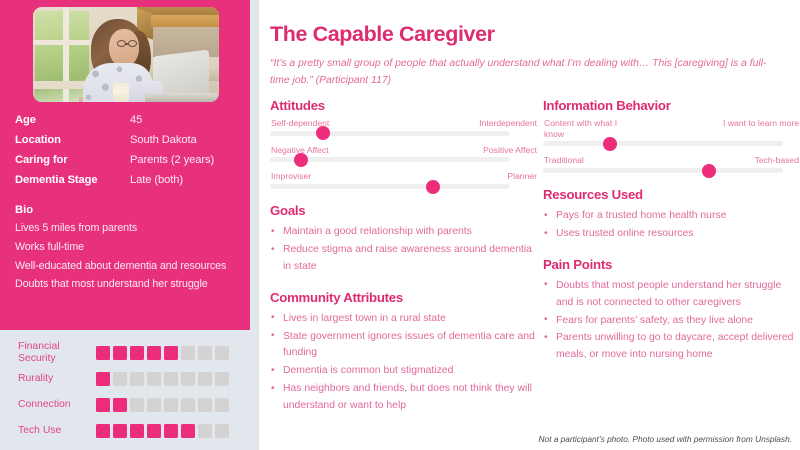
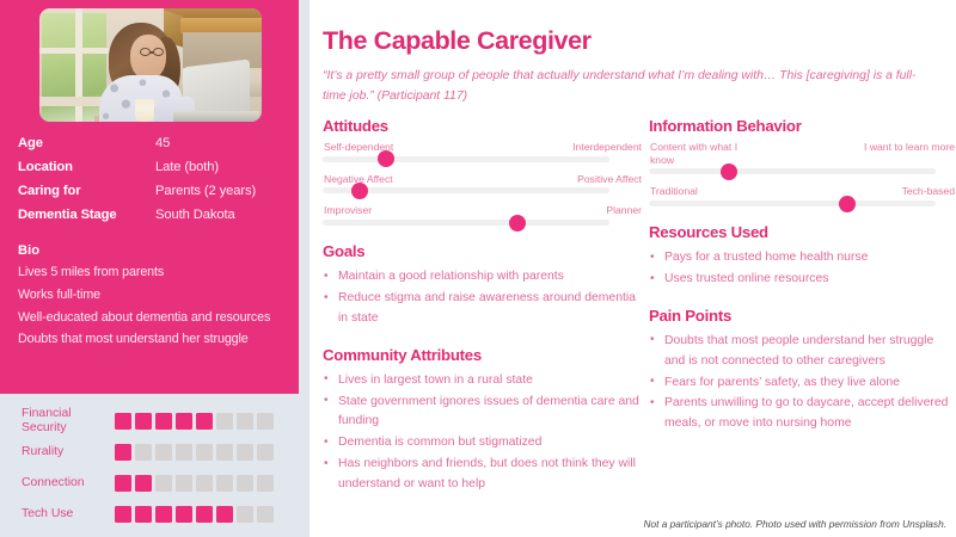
  Age
  45
  Location
- South Dakota
+ Late (both)
  Caring for
  Parents (2 years)
  Dementia Stage
- Late (both)
+ South Dakota
  Bio
  Lives 5 miles from parents
  Works full-time
  Well-educated about dementia and resources
  Doubts that most understand her struggle
  Financial Security
  Rurality
  Connection
  Tech Use
  The Capable Caregiver
  “It’s a pretty small group of people that actually understand what I’m dealing with… This [caregiving] is a full-time job.” (Participant 117)
  Attitudes
  Self-dependent
  Interdependent
  Negative Affect
  Positive Affect
  Improviser
  Planner
  Goals
  Maintain a good relationship with parents
  Reduce stigma and raise awareness around dementia in state
  Community Attributes
  Lives in largest town in a rural state
  State government ignores issues of dementia care and funding
  Dementia is common but stigmatized
  Has neighbors and friends, but does not think they will understand or want to help
  Information Behavior
  Content with what I know
  I want to learn more
  Traditional
  Tech-based
  Resources Used
  Pays for a trusted home health nurse
  Uses trusted online resources
  Pain Points
  Doubts that most people understand her struggle and is not connected to other caregivers
  Fears for parents’ safety, as they live alone
  Parents unwilling to go to daycare, accept delivered meals, or move into nursing home
  Not a participant’s photo. Photo used with permission from Unsplash.
